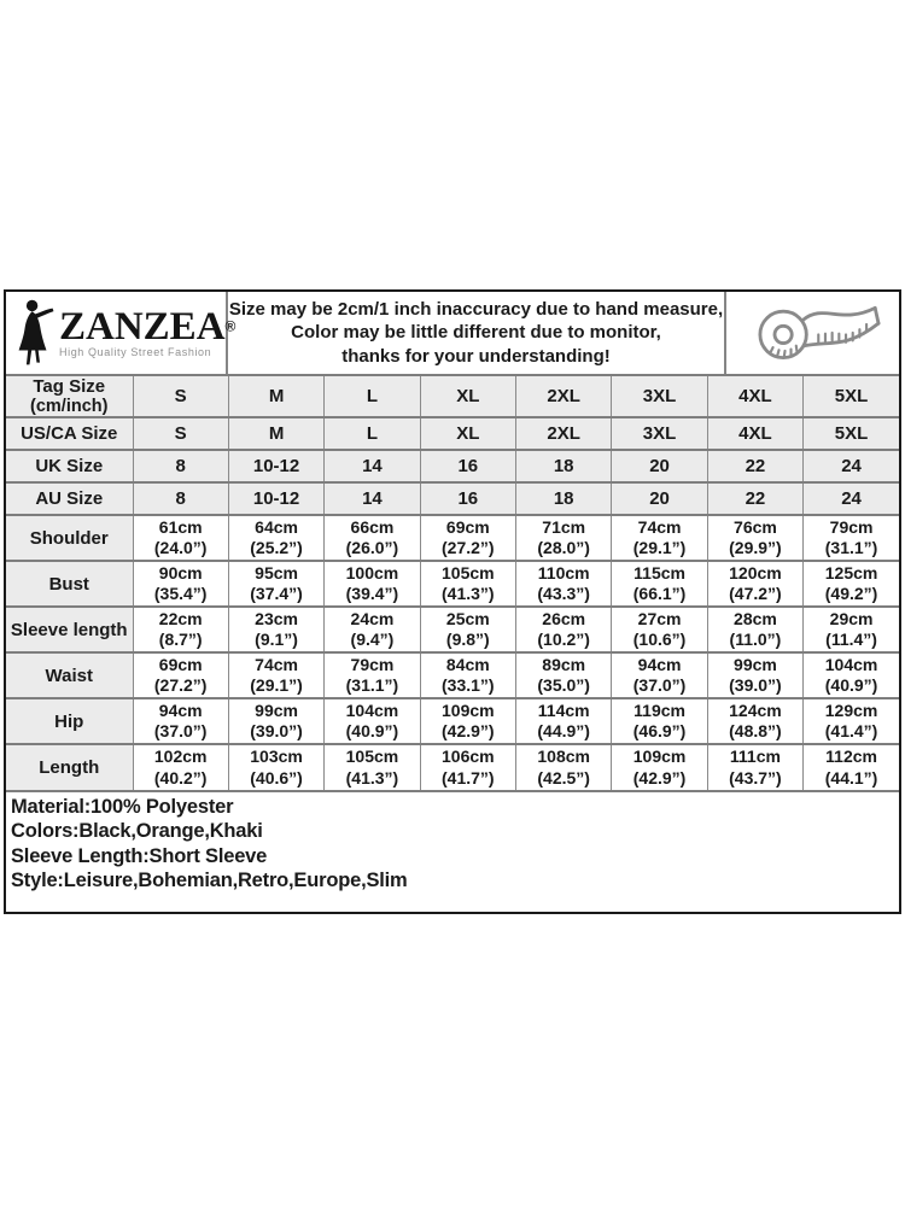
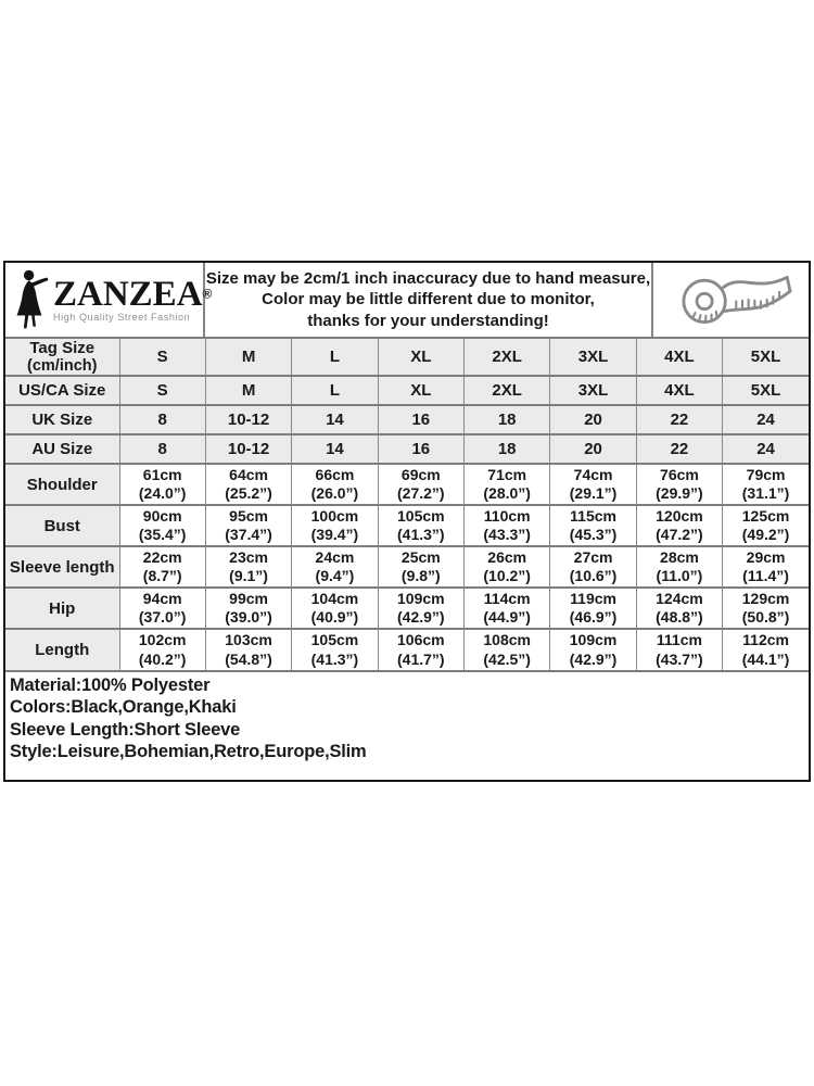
  ZANZEA®
  High Quality Street Fashion
  Size may be 2cm/1 inch inaccuracy due to hand measure,
  Color may be little different due to monitor,
  thanks for your understanding!
  Tag Size(cm/inch)	S	M	L	XL	2XL	3XL	4XL	5XL
  US/CA Size	S	M	L	XL	2XL	3XL	4XL	5XL
  UK Size	8	10-12	14	16	18	20	22	24
  AU Size	8	10-12	14	16	18	20	22	24
  Shoulder	61cm(24.0”)	64cm(25.2”)	66cm(26.0”)	69cm(27.2”)	71cm(28.0”)	74cm(29.1”)	76cm(29.9”)	79cm(31.1”)
- Bust	90cm(35.4”)	95cm(37.4”)	100cm(39.4”)	105cm(41.3”)	110cm(43.3”)	115cm(66.1”)	120cm(47.2”)	125cm(49.2”)
+ Bust	90cm(35.4”)	95cm(37.4”)	100cm(39.4”)	105cm(41.3”)	110cm(43.3”)	115cm(45.3”)	120cm(47.2”)	125cm(49.2”)
  Sleeve length	22cm(8.7”)	23cm(9.1”)	24cm(9.4”)	25cm(9.8”)	26cm(10.2”)	27cm(10.6”)	28cm(11.0”)	29cm(11.4”)
- Waist	69cm(27.2”)	74cm(29.1”)	79cm(31.1”)	84cm(33.1”)	89cm(35.0”)	94cm(37.0”)	99cm(39.0”)	104cm(40.9”)
- Hip	94cm(37.0”)	99cm(39.0”)	104cm(40.9”)	109cm(42.9”)	114cm(44.9”)	119cm(46.9”)	124cm(48.8”)	129cm(41.4”)
+ Hip	94cm(37.0”)	99cm(39.0”)	104cm(40.9”)	109cm(42.9”)	114cm(44.9”)	119cm(46.9”)	124cm(48.8”)	129cm(50.8”)
- Length	102cm(40.2”)	103cm(40.6”)	105cm(41.3”)	106cm(41.7”)	108cm(42.5”)	109cm(42.9”)	111cm(43.7”)	112cm(44.1”)
+ Length	102cm(40.2”)	103cm(54.8”)	105cm(41.3”)	106cm(41.7”)	108cm(42.5”)	109cm(42.9”)	111cm(43.7”)	112cm(44.1”)
  Material:100% Polyester
  Colors:Black,Orange,Khaki
  Sleeve Length:Short Sleeve
  Style:Leisure,Bohemian,Retro,Europe,Slim
